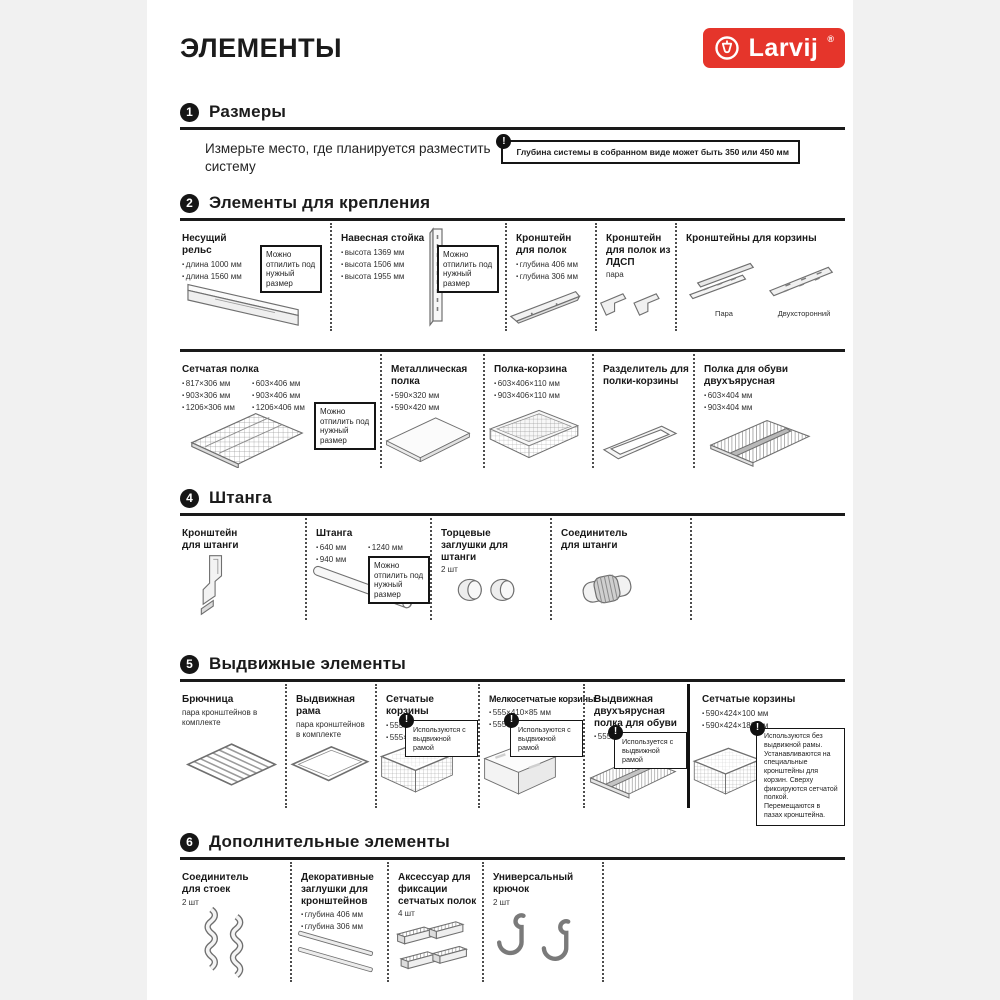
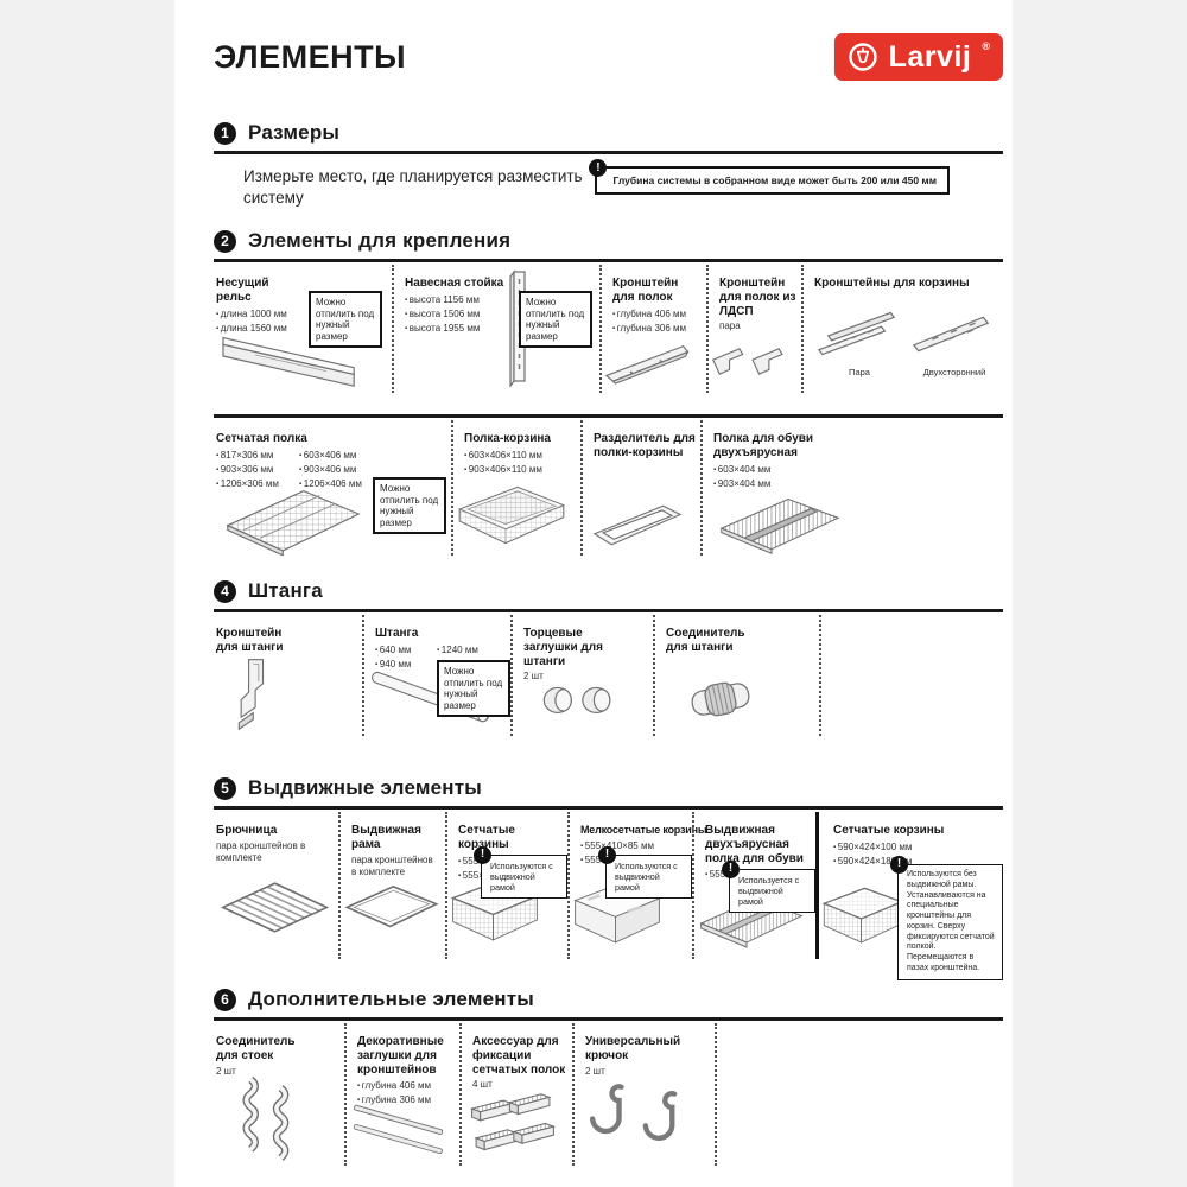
  ЭЛЕМЕНТЫ
  Larvij
  ®
  1
  Размеры
  Измерьте место, где планируется разместить систему
  !
- Глубина системы в собранном виде может быть 350 или 450 мм
+ Глубина системы в собранном виде может быть 200 или 450 мм
  2
  Элементы для крепления
  Несущий рельс
  длина 1000 мм
  длина 1560 мм
  Можно отпилить под нужный размер
  Навесная стойка
- высота 1369 мм
+ высота 1156 мм
  высота 1506 мм
  высота 1955 мм
  Можно отпилить под нужный размер
  Кронштейн для полок
  глубина 406 мм
  глубина 306 мм
  Кронштейн для полок из ЛДСП
  пара
  Кронштейны для корзины
  Пара
  Двухсторонний
  Сетчатая полка
  817×306 мм
  903×306 мм
  1206×306 мм
  603×406 мм
  903×406 мм
  1206×406 мм
  Можно отпилить под нужный размер
- Металлическая полка
- 590×320 мм
- 590×420 мм
  Полка-корзина
  603×406×110 мм
  903×406×110 мм
  Разделитель для полки-корзины
  Полка для обуви двухъярусная
  603×404 мм
  903×404 мм
  4
  Штанга
  Кронштейн для штанги
  Штанга
  640 мм
  940 мм
  1240 мм
  Можно отпилить под нужный размер
  Торцевые заглушки для штанги
  2 шт
  Соединитель для штанги
  5
  Выдвижные элементы
  Брючница
  пара кронштейнов в комплекте
  Выдвижная рама
  пара кронштейнов в комплекте
  Сетчатые корзины
  !
  Используются с выдвижной рамой
  Мелкосетчатые корзи
  555×10×85 мм
  !
  Используются с выдвижной рамой
  Выдвижная двухъярусная полка для обуви
  !
  Используется с выдвижной рамой
  Сетчатые корзины
  590×424×100 мм
  590×424×18м
  !
  6
  Дополнительные элементы
  Соединитель для стоек
  2 шт
  Декоративные заглушки для кронштейнов
  глубина 406 мм
  глубина 306 мм
  Аксессуар для фиксации сетчатых полок
  4 шт
  Универсальный крючок
  2 шт
